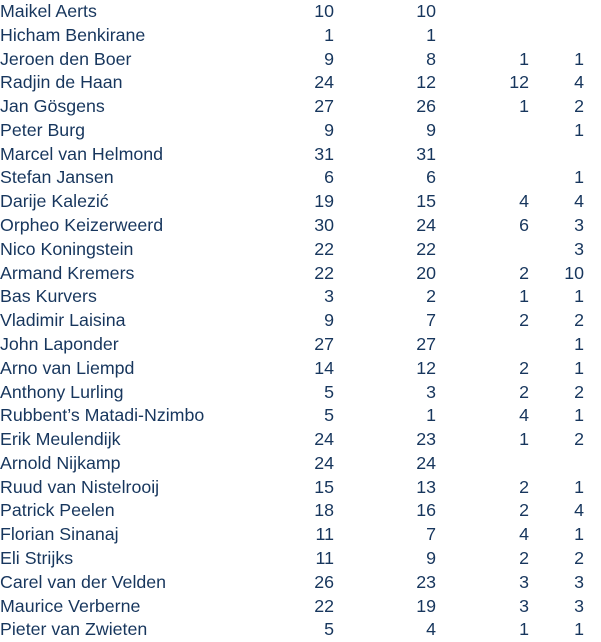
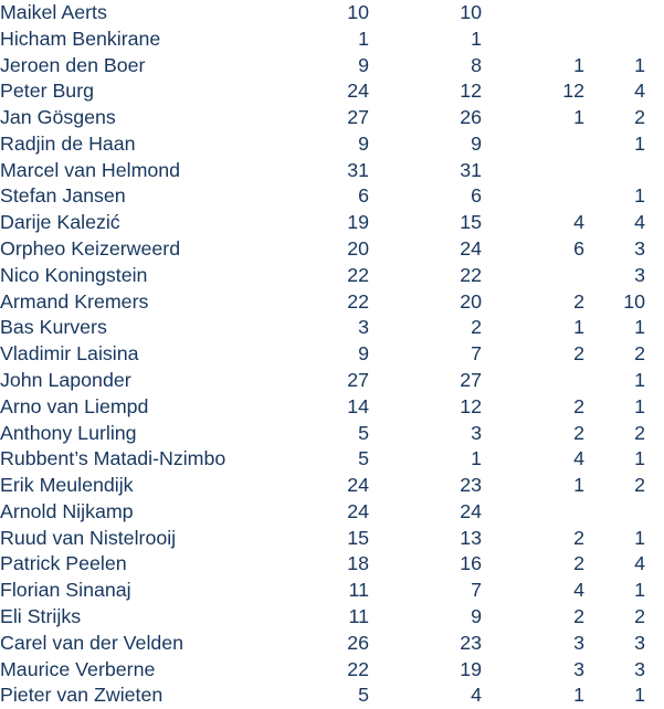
  Maikel Aerts	10	10
  Hicham Benkirane	1	1
  Jeroen den Boer	9	8	1	1
- Radjin de Haan	24	12	12	4
+ Peter Burg	24	12	12	4
  Jan Gösgens	27	26	1	2
- Peter Burg	9	9		1
+ Radjin de Haan	9	9		1
  Marcel van Helmond	31	31
  Stefan Jansen	6	6		1
  Darije Kalezić	19	15	4	4
- Orpheo Keizerweerd	30	24	6	3
+ Orpheo Keizerweerd	20	24	6	3
  Nico Koningstein	22	22		3
  Armand Kremers	22	20	2	10
  Bas Kurvers	3	2	1	1
  Vladimir Laisina	9	7	2	2
  John Laponder	27	27		1
  Arno van Liempd	14	12	2	1
  Anthony Lurling	5	3	2	2
  Rubbent’s Matadi-Nzimbo	5	1	4	1
  Erik Meulendijk	24	23	1	2
  Arnold Nijkamp	24	24
  Ruud van Nistelrooij	15	13	2	1
  Patrick Peelen	18	16	2	4
  Florian Sinanaj	11	7	4	1
  Eli Strijks	11	9	2	2
  Carel van der Velden	26	23	3	3
  Maurice Verberne	22	19	3	3
  Pieter van Zwieten	5	4	1	1
